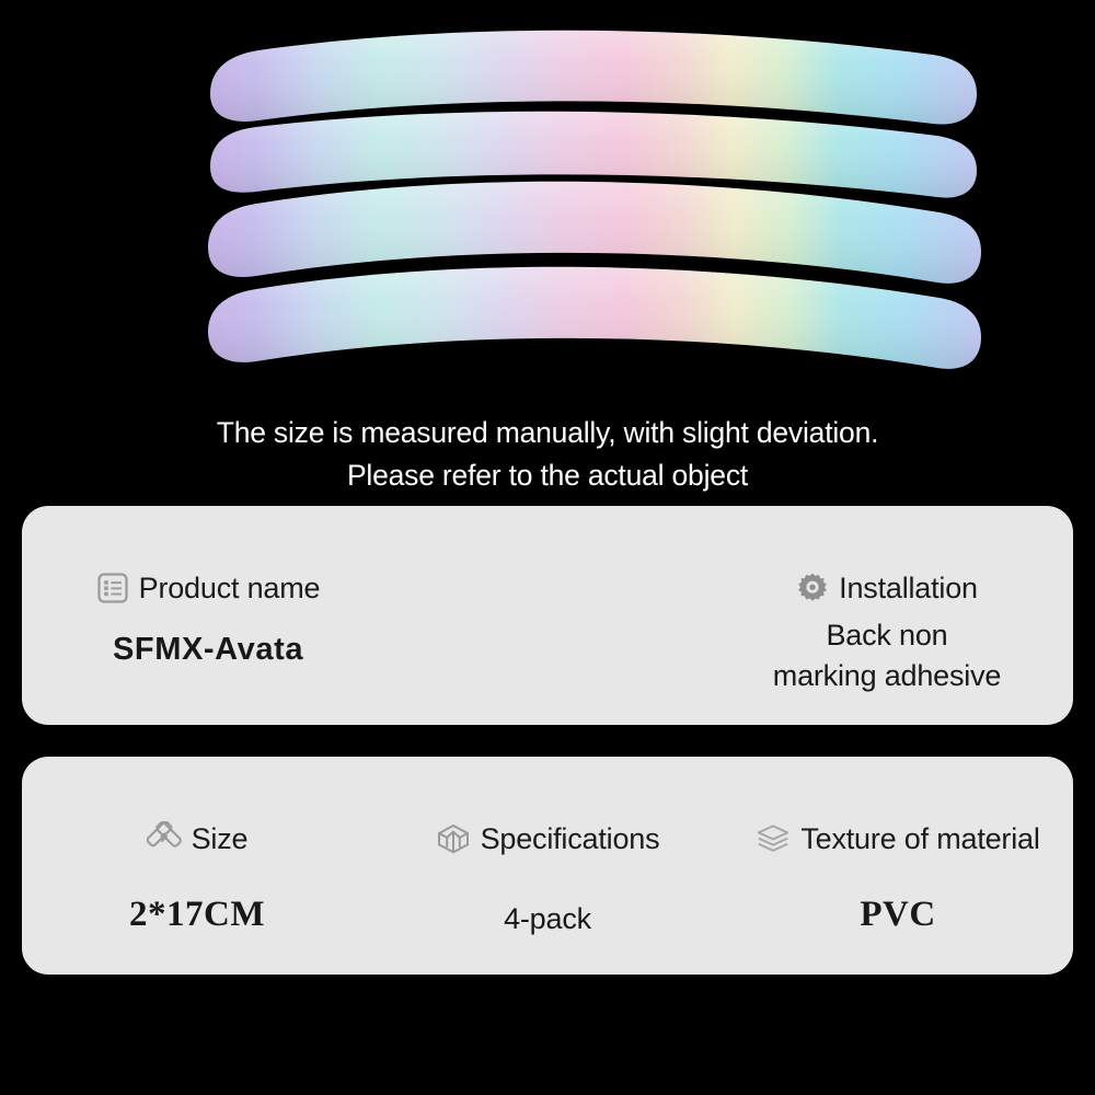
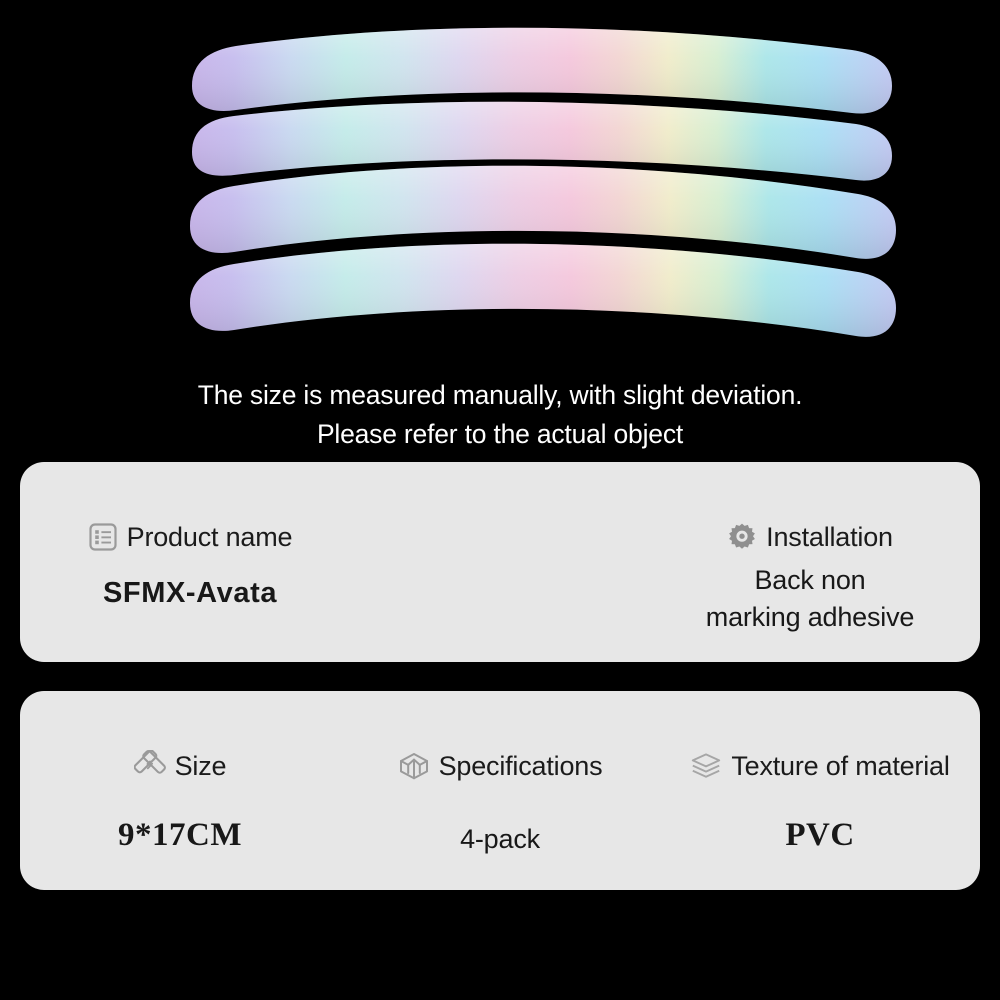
  The size is measured manually, with slight deviation.
  Please refer to the actual object
  Product name
  SFMX-Avata
  Installation
  Back non
  marking adhesive
  Size
- 2*17CM
+ 9*17CM
  Specifications
  4-pack
  Texture of material
  PVC
